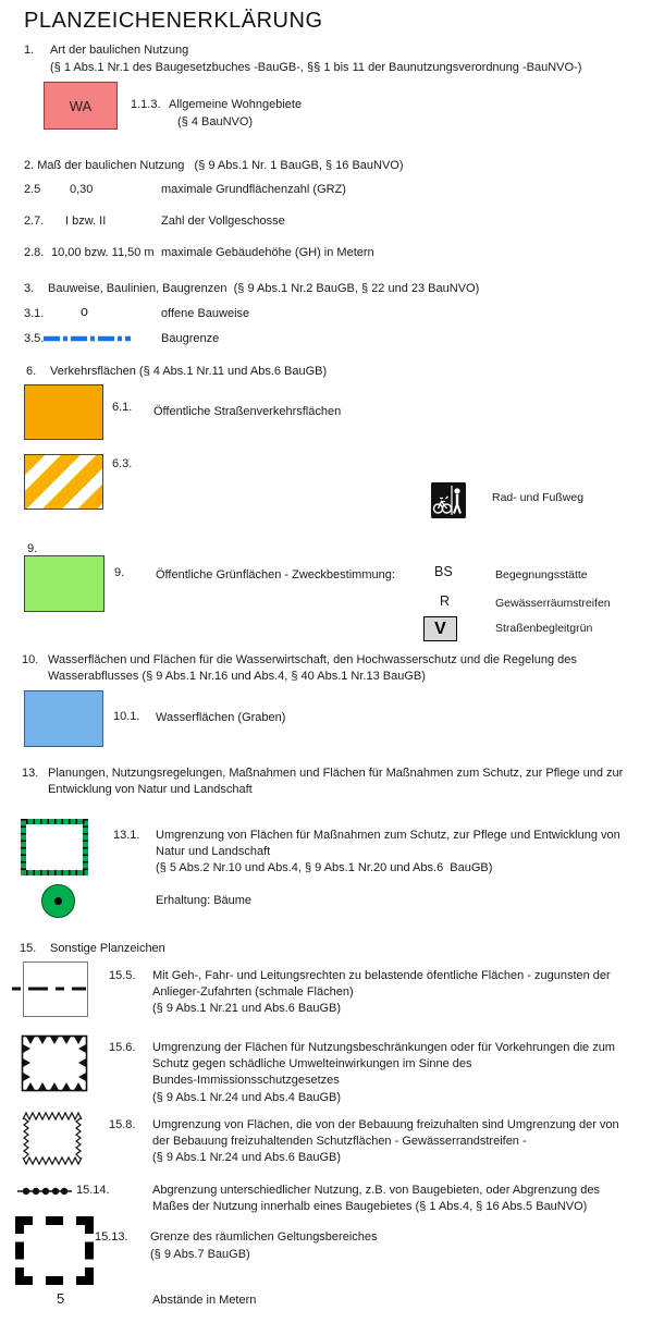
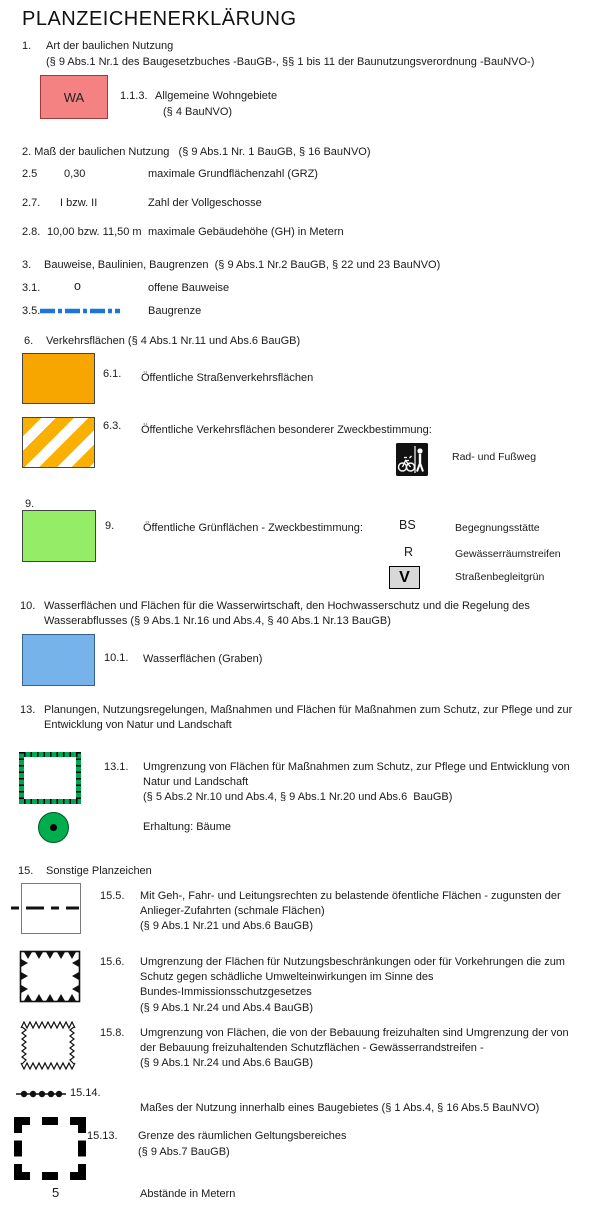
  PLANZEICHENERKLÄRUNG
  1.
  Art der baulichen Nutzung
- (§ 1 Abs.1 Nr.1 des Baugesetzbuches -BauGB-, §§ 1 bis 11 der Baunutzungsverordnung -BauNVO-)
+ (§ 9 Abs.1 Nr.1 des Baugesetzbuches -BauGB-, §§ 1 bis 11 der Baunutzungsverordnung -BauNVO-)
  WA
  1.1.3.
  Allgemeine Wohngebiete
  (§ 4 BauNVO)
  2. Maß der baulichen Nutzung (§ 9 Abs.1 Nr. 1 BauGB, § 16 BauNVO)
  2.5
  0,30
  maximale Grundflächenzahl (GRZ)
  2.7.
  I bzw. II
  Zahl der Vollgeschosse
  2.8.
  10,00 bzw. 11,50 m
  maximale Gebäudehöhe (GH) in Metern
  3.
  Bauweise, Baulinien, Baugrenzen (§ 9 Abs.1 Nr.2 BauGB, § 22 und 23 BauNVO)
  3.1.
  o
  offene Bauweise
  3.5.
  Baugrenze
  6.
  Verkehrsflächen (§ 4 Abs.1 Nr.11 und Abs.6 BauGB)
  6.1.
  Öffentliche Straßenverkehrsflächen
  6.3.
+ Öffentliche Verkehrsflächen besonderer Zweckbestimmung:
  Rad- und Fußweg
  9.
  9.
  Öffentliche Grünflächen - Zweckbestimmung:
  BS
  Begegnungsstätte
  R
  Gewässerräumstreifen
  V
  Straßenbegleitgrün
  10.
  Wasserflächen und Flächen für die Wasserwirtschaft, den Hochwasserschutz und die Regelung des
  Wasserabflusses (§ 9 Abs.1 Nr.16 und Abs.4, § 40 Abs.1 Nr.13 BauGB)
  10.1.
  Wasserflächen (Graben)
  13.
  Planungen, Nutzungsregelungen, Maßnahmen und Flächen für Maßnahmen zum Schutz, zur Pflege und zur
  Entwicklung von Natur und Landschaft
  13.1.
  Umgrenzung von Flächen für Maßnahmen zum Schutz, zur Pflege und Entwicklung von
  Natur und Landschaft
  (§ 5 Abs.2 Nr.10 und Abs.4, § 9 Abs.1 Nr.20 und Abs.6 BauGB)
  Erhaltung: Bäume
  15.
  Sonstige Planzeichen
  15.5.
  Mit Geh-, Fahr- und Leitungsrechten zu belastende öfentliche Flächen - zugunsten der
  Anlieger-Zufahrten (schmale Flächen)
  (§ 9 Abs.1 Nr.21 und Abs.6 BauGB)
  15.6.
  Umgrenzung der Flächen für Nutzungsbeschränkungen oder für Vorkehrungen die zum
  Schutz gegen schädliche Umwelteinwirkungen im Sinne des
  Bundes-Immissionsschutzgesetzes
  (§ 9 Abs.1 Nr.24 und Abs.4 BauGB)
  15.8.
  Umgrenzung von Flächen, die von der Bebauung freizuhalten sind Umgrenzung der von
  der Bebauung freizuhaltenden Schutzflächen - Gewässerrandstreifen -
  (§ 9 Abs.1 Nr.24 und Abs.6 BauGB)
  15.14.
- Abgrenzung unterschiedlicher Nutzung, z.B. von Baugebieten, oder Abgrenzung des
  Maßes der Nutzung innerhalb eines Baugebietes (§ 1 Abs.4, § 16 Abs.5 BauNVO)
  15.13.
  Grenze des räumlichen Geltungsbereiches
  (§ 9 Abs.7 BauGB)
  5
  Abstände in Metern
